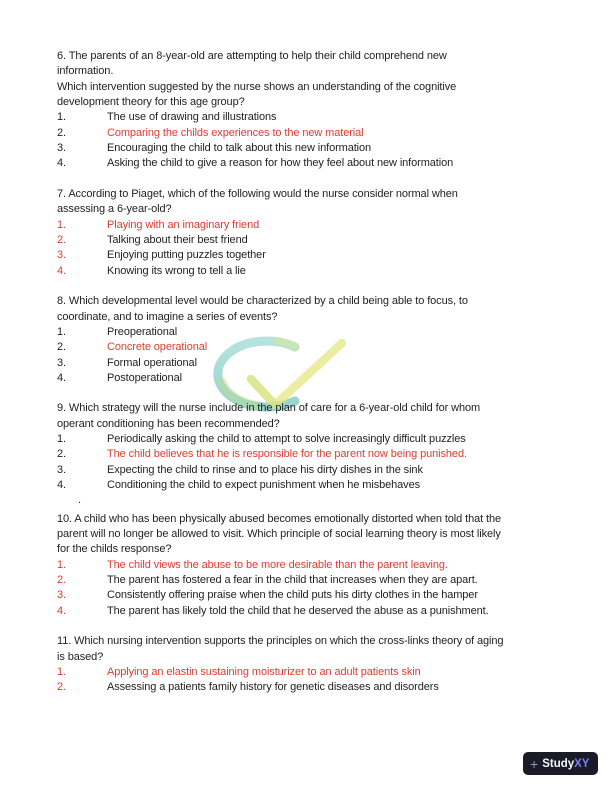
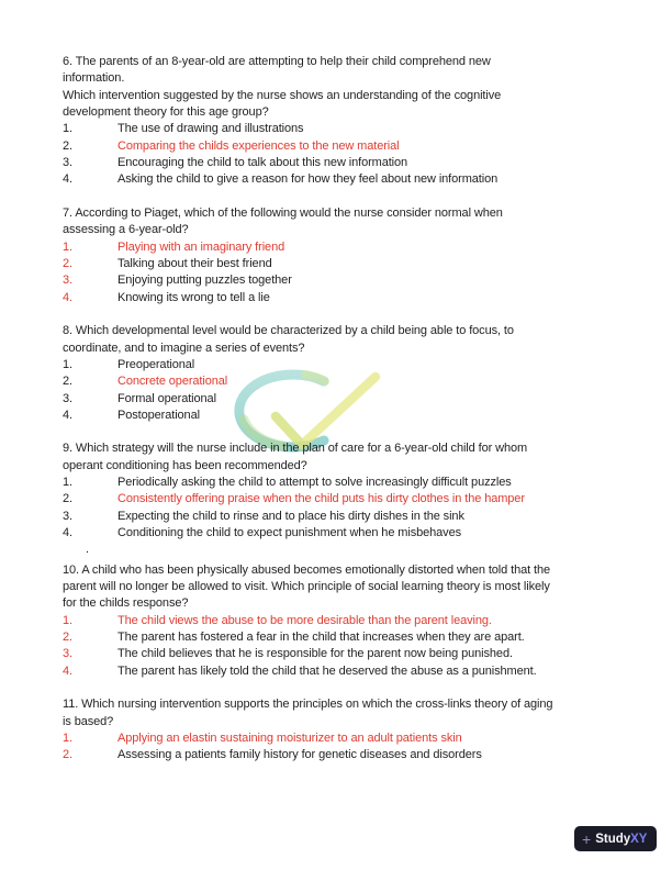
  6. The parents of an 8-year-old are attempting to help their child comprehend new
  information.
  Which intervention suggested by the nurse shows an understanding of the cognitive
  development theory for this age group?
  1.
  The use of drawing and illustrations
  2.
  Comparing the childs experiences to the new material
  3.
  Encouraging the child to talk about this new information
  4.
  Asking the child to give a reason for how they feel about new information
  7. According to Piaget, which of the following would the nurse consider normal when
  assessing a 6-year-old?
  1.
  Playing with an imaginary friend
  2.
  Talking about their best friend
  3.
  Enjoying putting puzzles together
  4.
  Knowing its wrong to tell a lie
  8. Which developmental level would be characterized by a child being able to focus, to
  coordinate, and to imagine a series of events?
  1.
  Preoperational
  2.
  Concrete operational
  3.
  Formal operational
  4.
  Postoperational
  9. Which strategy will the nurse include in the plan of care for a 6-year-old child for whom
  operant conditioning has been recommended?
  1.
  Periodically asking the child to attempt to solve increasingly difficult puzzles
  2.
- The child believes that he is responsible for the parent now being punished.
+ Consistently offering praise when the child puts his dirty clothes in the hamper
  3.
  Expecting the child to rinse and to place his dirty dishes in the sink
  4.
  Conditioning the child to expect punishment when he misbehaves
  .
  10. A child who has been physically abused becomes emotionally distorted when told that the
  parent will no longer be allowed to visit. Which principle of social learning theory is most likely
  for the childs response?
  1.
  The child views the abuse to be more desirable than the parent leaving.
  2.
  The parent has fostered a fear in the child that increases when they are apart.
  3.
- Consistently offering praise when the child puts his dirty clothes in the hamper
+ The child believes that he is responsible for the parent now being punished.
  4.
  The parent has likely told the child that he deserved the abuse as a punishment.
  11. Which nursing intervention supports the principles on which the cross-links theory of aging
  is based?
  1.
  Applying an elastin sustaining moisturizer to an adult patients skin
  2.
  Assessing a patients family history for genetic diseases and disorders
  +
  Study
  XY
